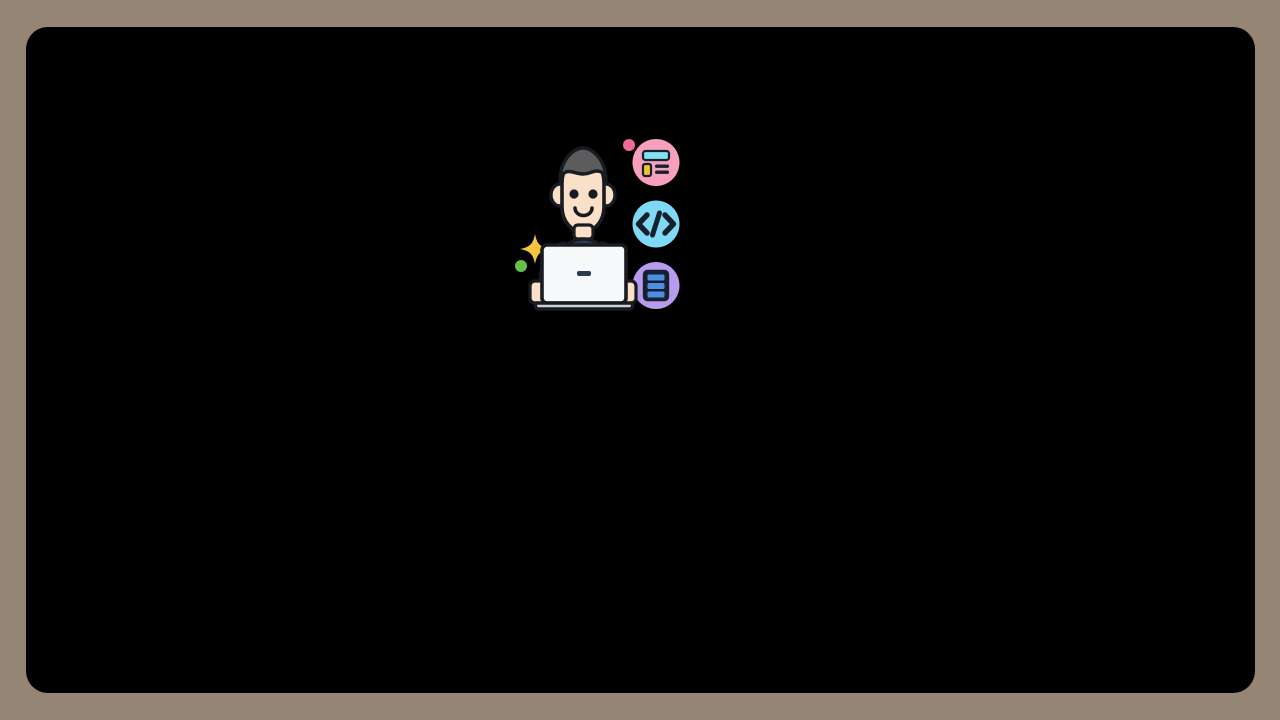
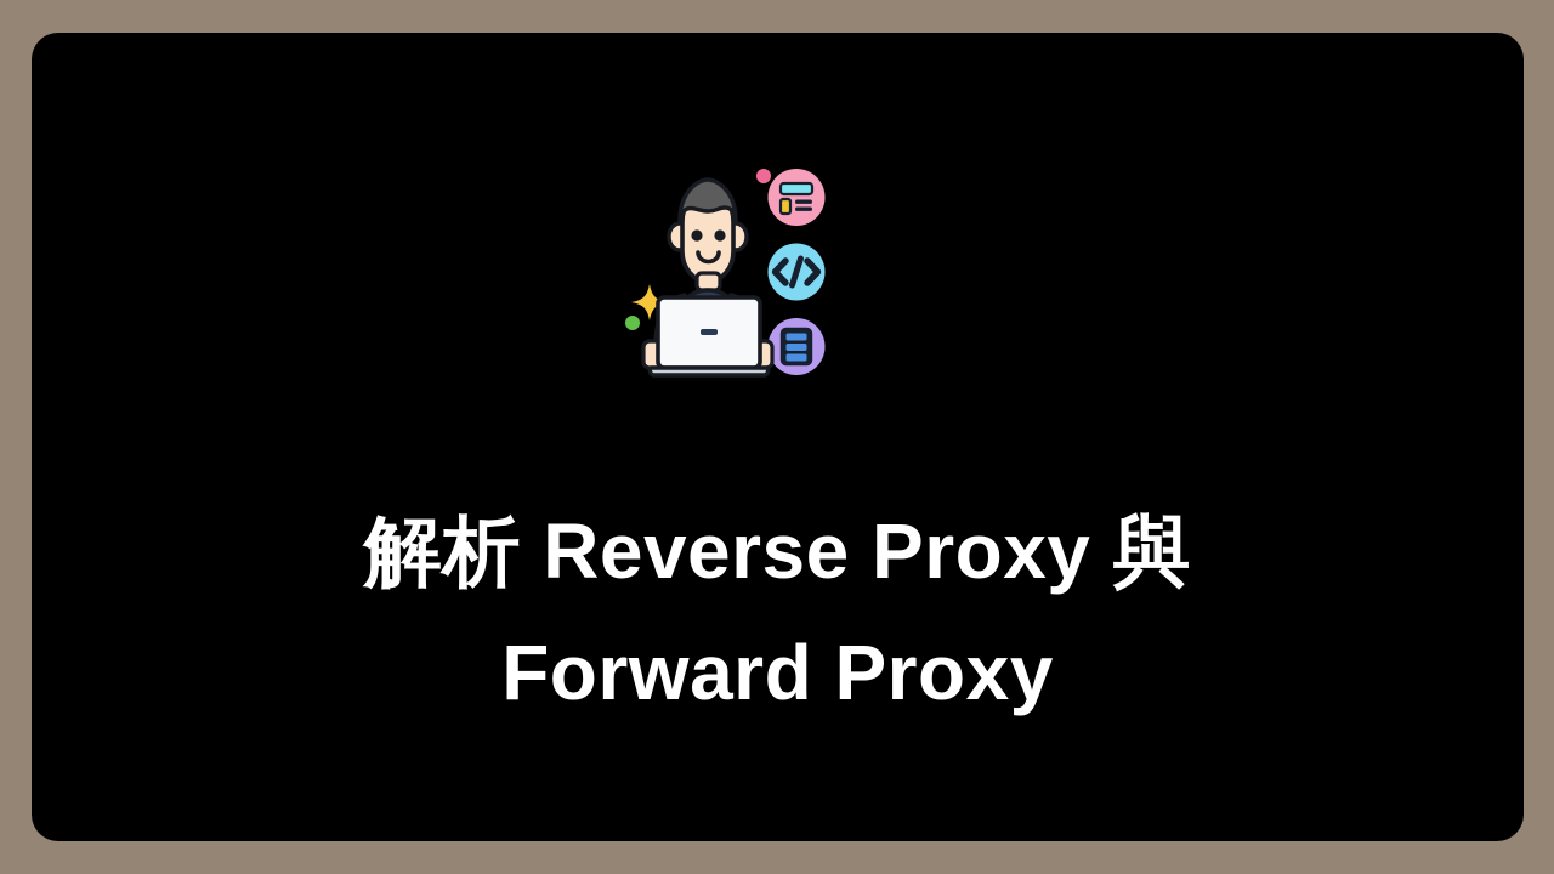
+ 解析 Reverse Proxy 與
+ Forward Proxy
